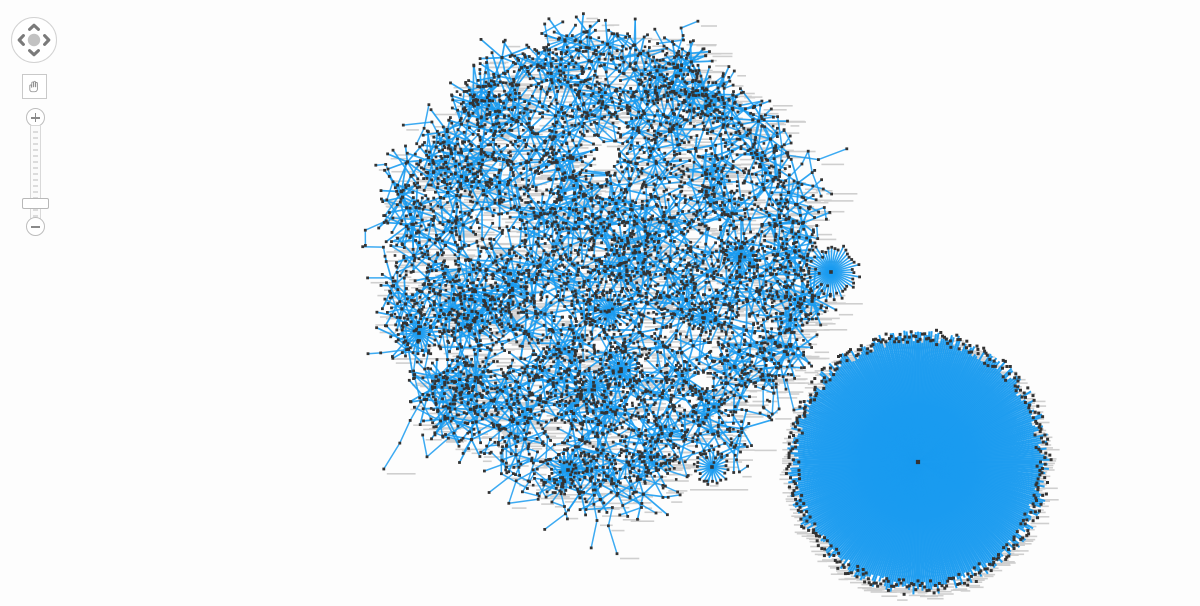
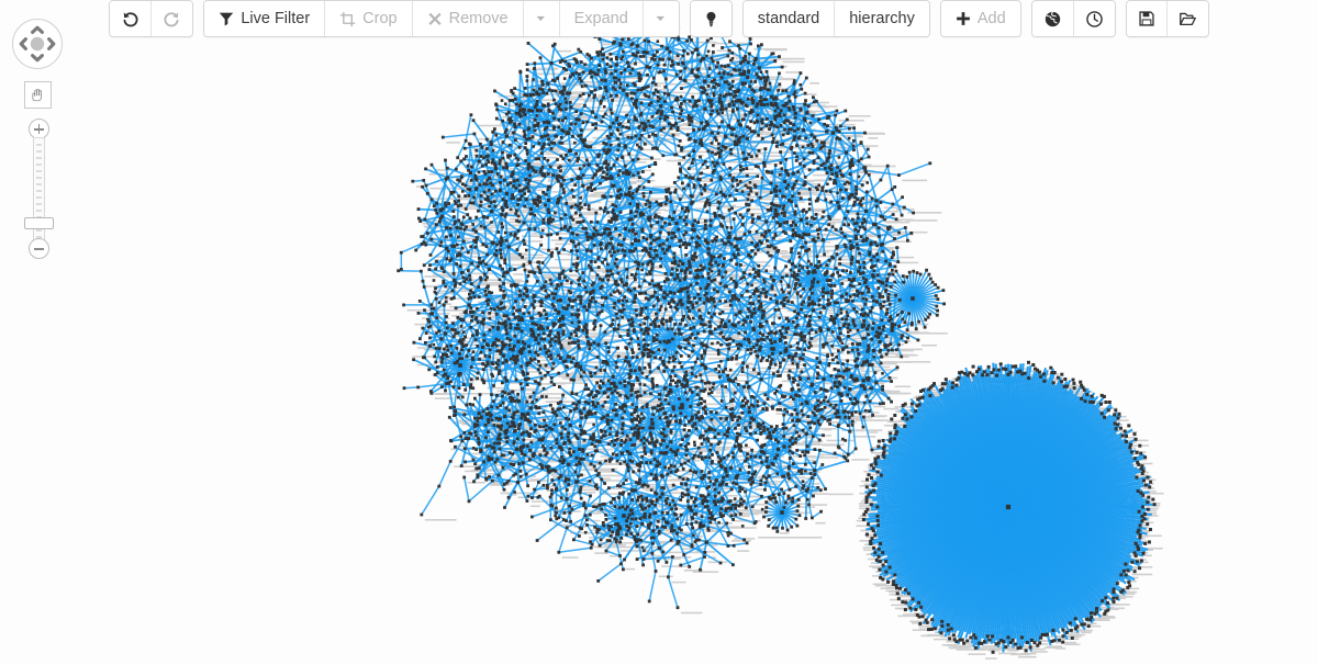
+ Live Filter
+ Crop
+ Remove
+ Expand
+ standard
+ hierarchy
+ Add
